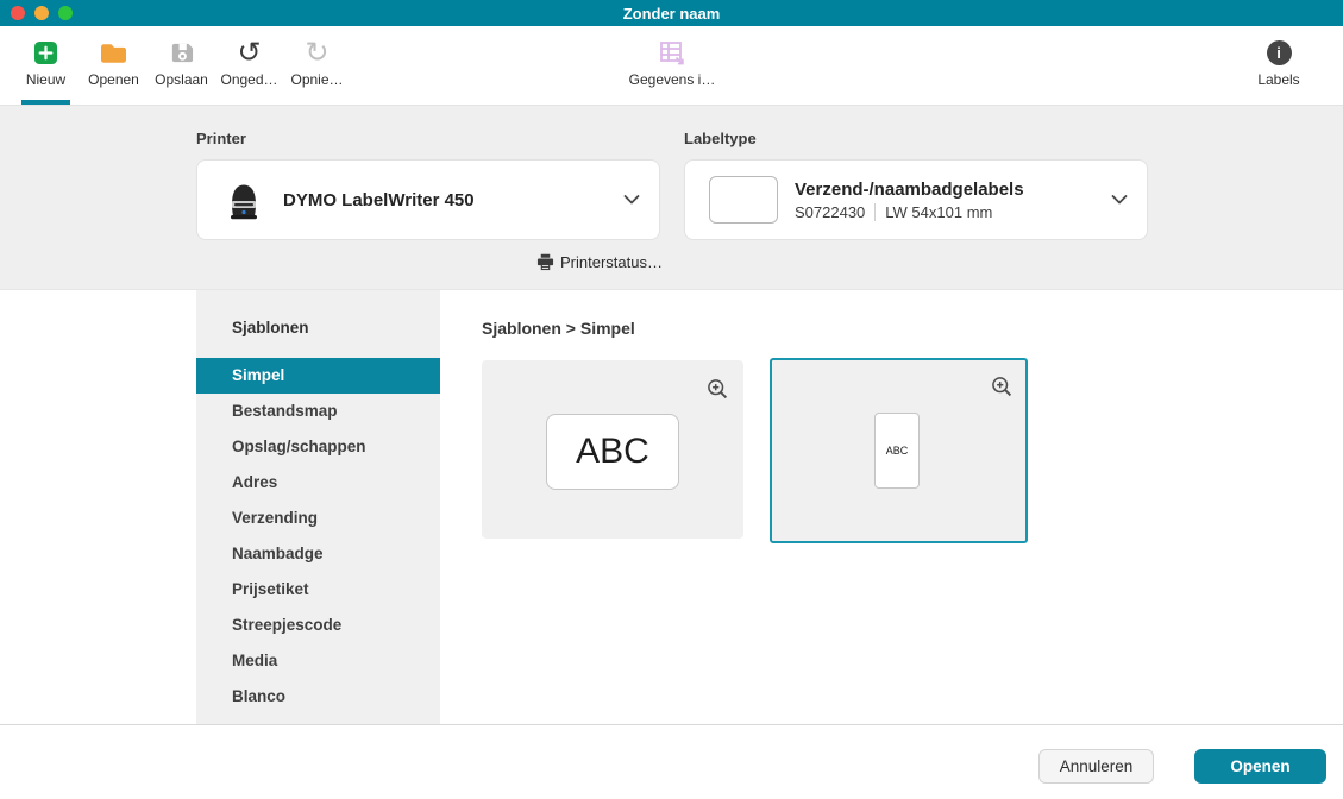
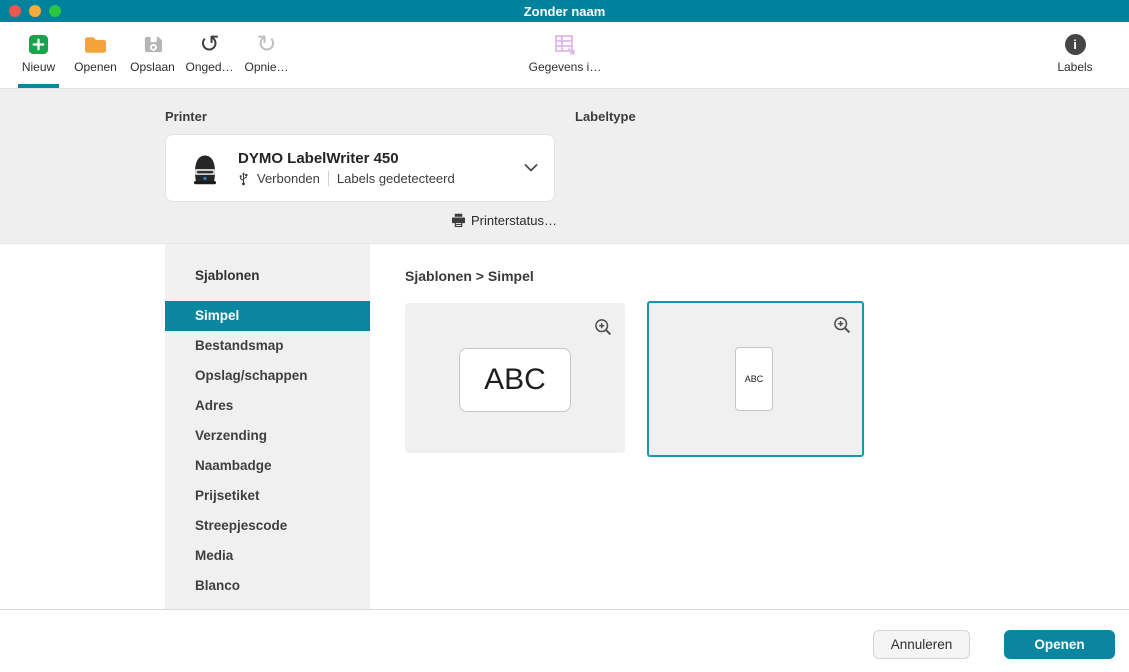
  Zonder naam
  Nieuw
  Openen
  Opslaan
  ↺
  Onged…
  ↻
  Opnie…
  Gegevens i…
  i
  Labels
  Printer
  DYMO LabelWriter 450
+ Verbonden
+ Labels gedetecteerd
  Labeltype
- Verzend-/naambadgelabels
- S0722430
- LW 54x101 mm
  Printerstatus…
  Sjablonen
  Simpel
  Bestandsmap
  Opslag/schappen
  Adres
  Verzending
  Naambadge
  Prijsetiket
  Streepjescode
  Media
  Blanco
  Sjablonen > Simpel
  ABC
  ABC
  Annuleren
  Openen
